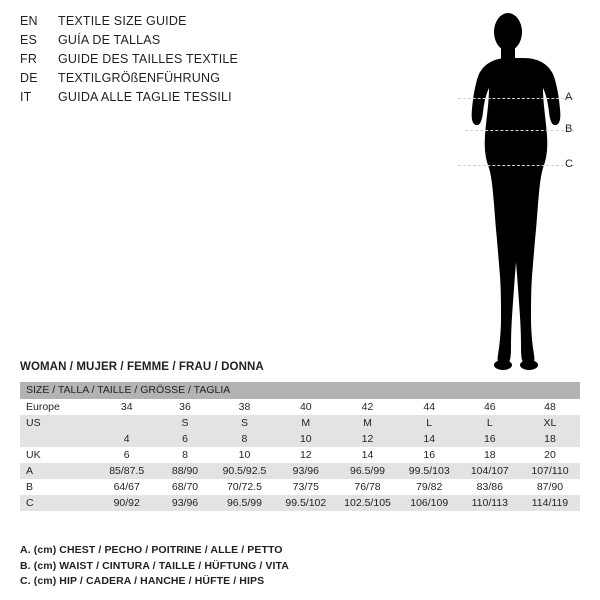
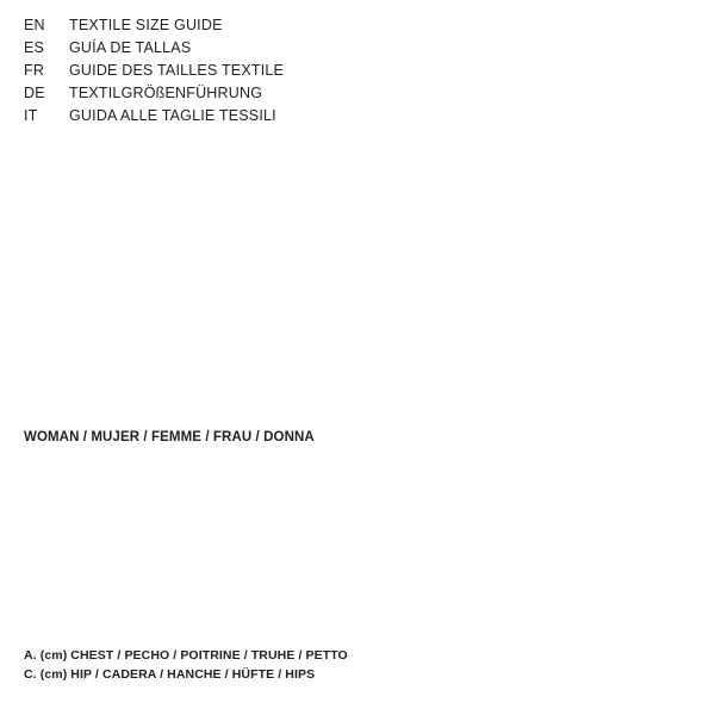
  EN
  TEXTILE SIZE GUIDE
  ES
  GUÍA DE TALLAS
  FR
  GUIDE DES TAILLES TEXTILE
  DE
  TEXTILGRÖßENFÜHRUNG
  IT
  GUIDA ALLE TAGLIE TESSILI
- A
- B
- C
  WOMAN / MUJER / FEMME / FRAU / DONNA
- SIZE / TALLA / TAILLE / GRÖSSE / TAGLIA
- Europe	34	36	38	40	42	44	46	48
- US		S	S	M	M	L	L	XL
- 	4	6	8	10	12	14	16	18
- UK	6	8	10	12	14	16	18	20
- A	85/87.5	88/90	90.5/92.5	93/96	96.5/99	99.5/103	104/107	107/110
- B	64/67	68/70	70/72.5	73/75	76/78	79/82	83/86	87/90
- C	90/92	93/96	96.5/99	99.5/102	102.5/105	106/109	110/113	114/119
- A. (cm) CHEST / PECHO / POITRINE / ALLE / PETTO
+ A. (cm) CHEST / PECHO / POITRINE / TRUHE / PETTO
- B. (cm) WAIST / CINTURA / TAILLE / HÜFTUNG / VITA
  C. (cm) HIP / CADERA / HANCHE / HÜFTE / HIPS
